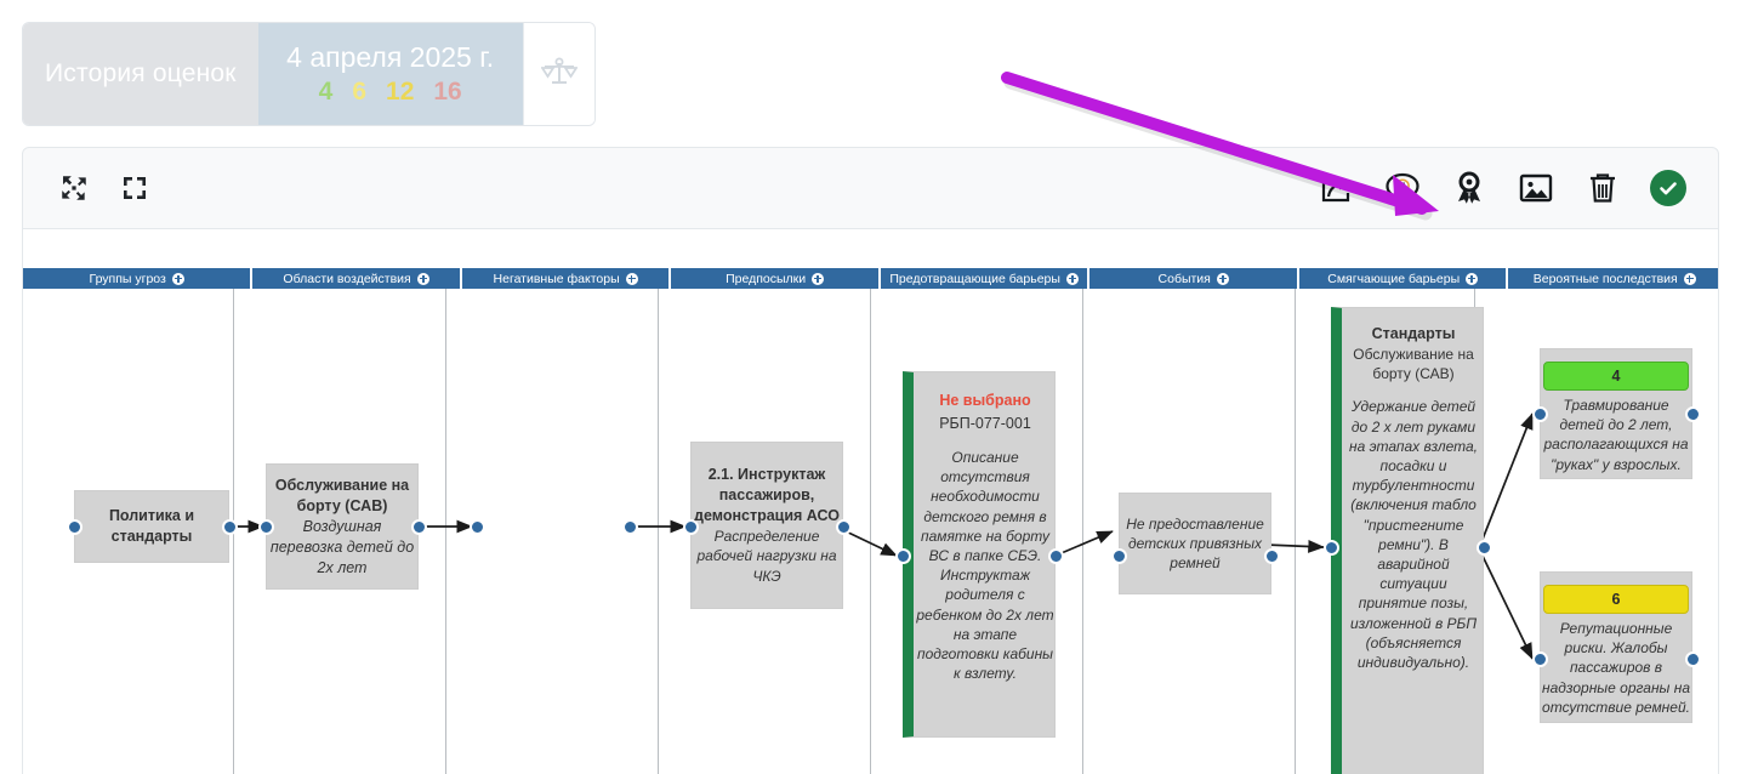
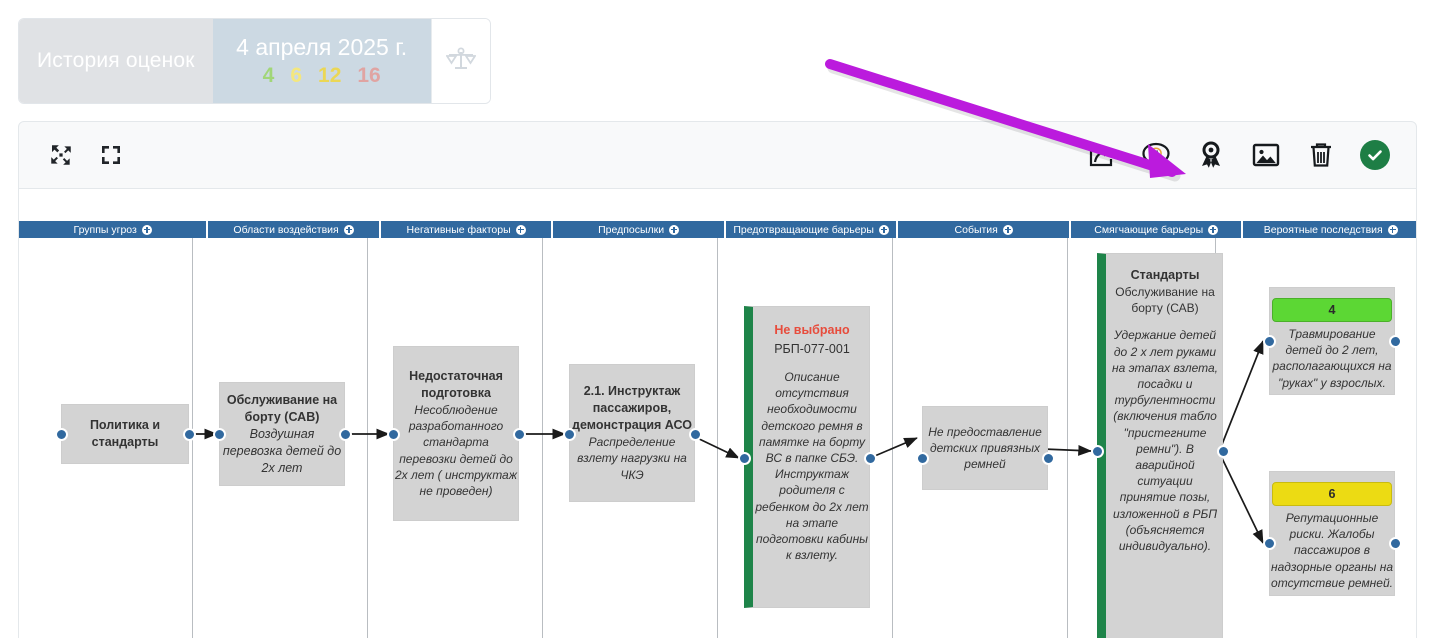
  История оценок
  4 апреля 2025 г.
  4
  6
  12
  16
  Группы угроз
  Области воздействия
  Негативные факторы
  Предпосылки
  Предотвращающие барьеры
  События
  Смягчающие барьеры
  Вероятные последствия
  Политика и стандарты
  Обслуживание на борту (САВ)
  Воздушная перевозка детей до 2х лет
+ Недостаточная подготовка
+ Несоблюдение разработанного стандарта перевозки детей до 2х лет ( инструктаж не проведен)
  2.1. Инструктаж пассажиров, демонстрация АСО
- Распределение рабочей нагрузки на ЧКЭ
+ Распределение взлету нагрузки на ЧКЭ
  Не выбрано
  РБП-077-001
  Описание отсутствия необходимости детского ремня в памятке на борту ВС в папке СБЭ. Инструктаж родителя с ребенком до 2х лет на этапе подготовки кабины к взлету.
  Не предоставление детских привязных ремней
  Стандарты
  Обслуживание на борту (САВ)
  Удержание детей до 2 х лет руками на этапах взлета, посадки и турбулентности (включения табло "пристегните ремни"). В аварийной ситуации принятие позы, изложенной в РБП (объясняется индивидуально).
  4
  Травмирование детей до 2 лет, располагающихся на "руках" у взрослых.
  6
  Репутационные риски. Жалобы пассажиров в надзорные органы на отсутствие ремней.
